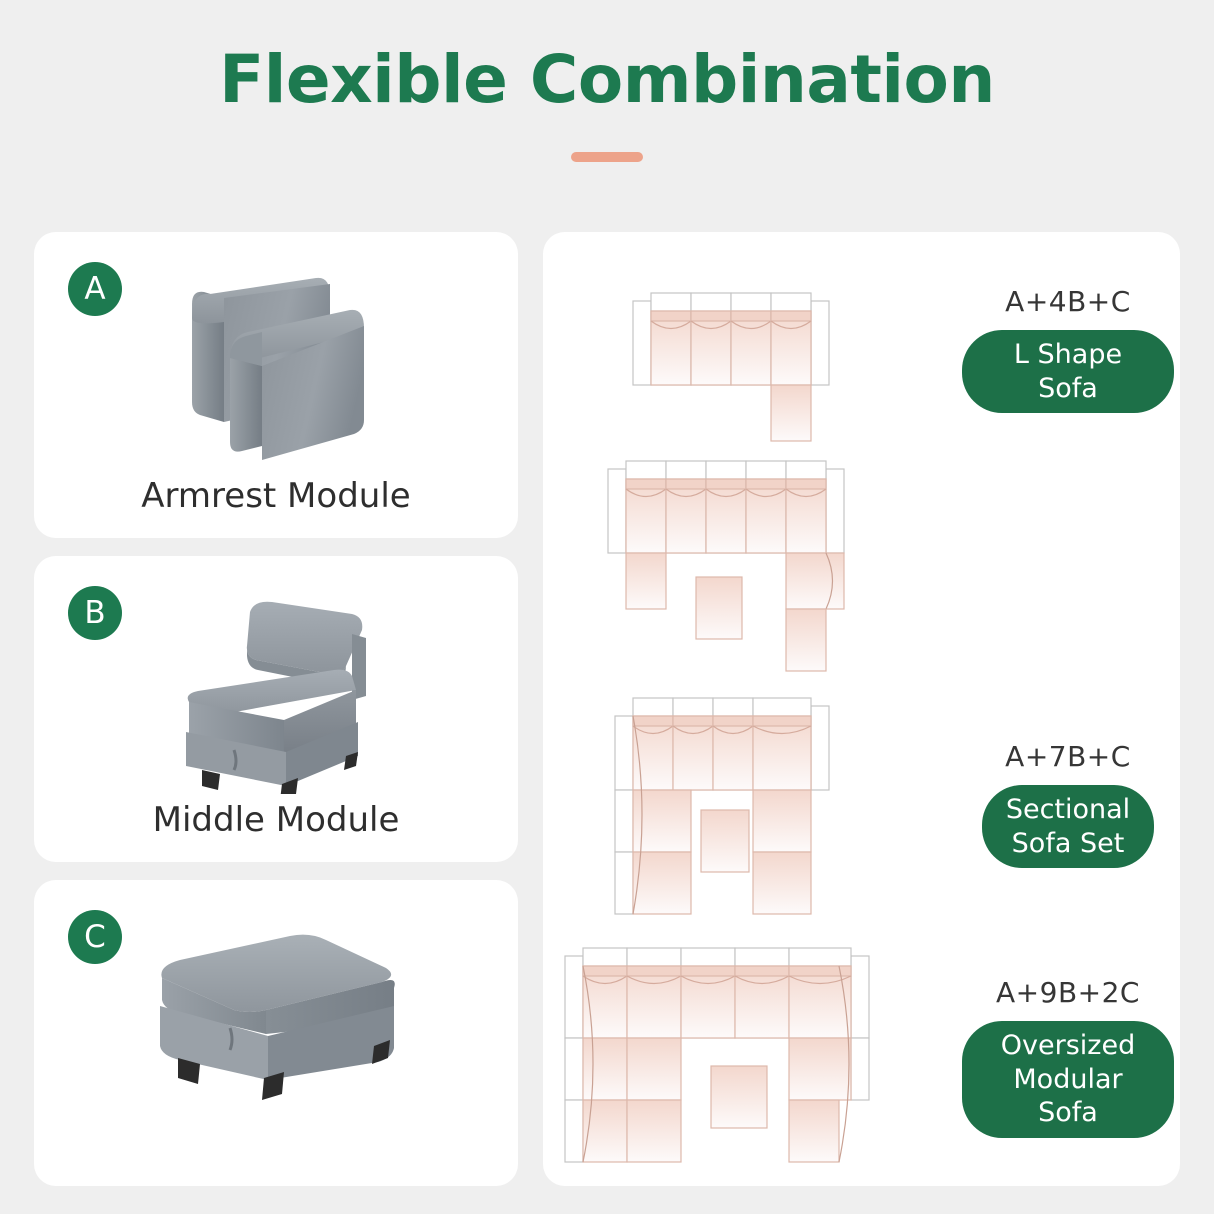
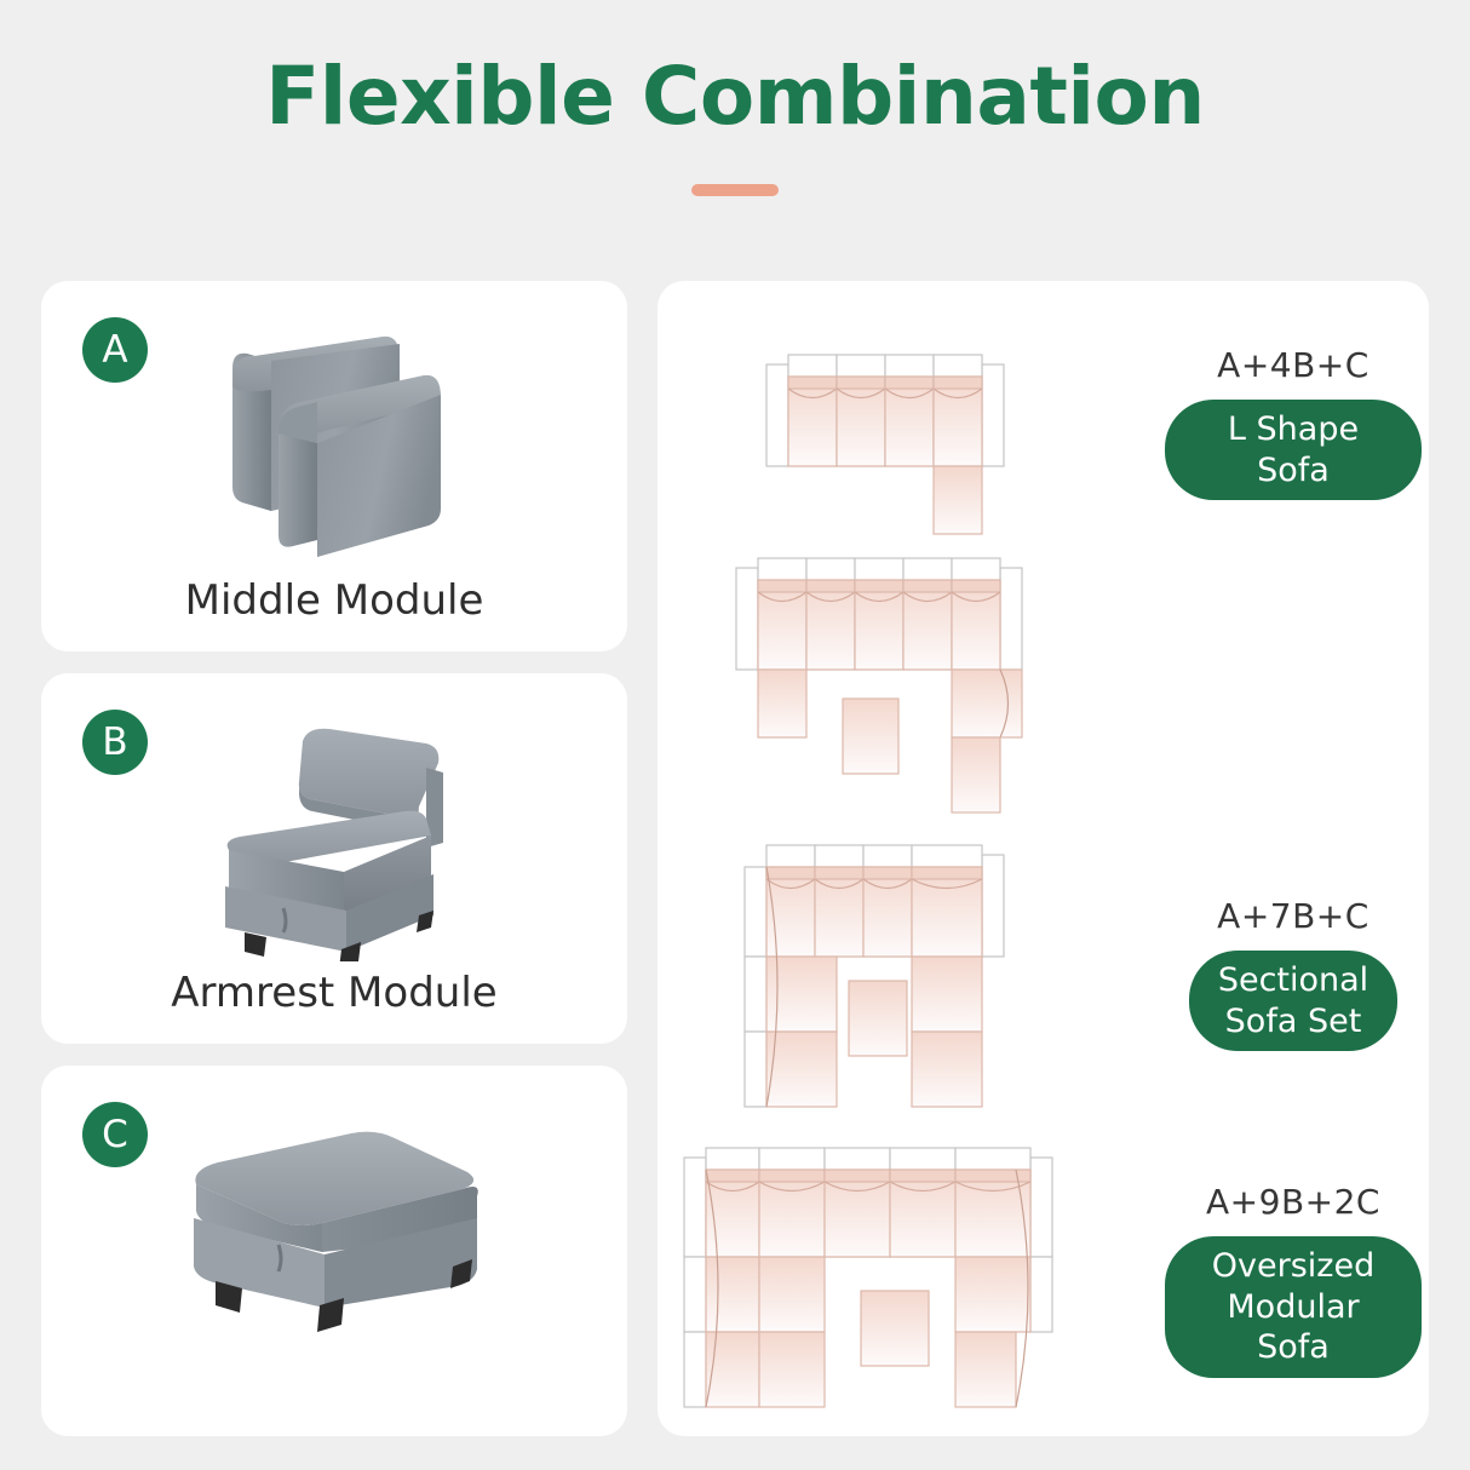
  Flexible Combination
  A
- Armrest Module
+ Middle Module
  B
- Middle Module
+ Armrest Module
  C
  A+4B+C
  L Shape Sofa
  A+7B+C
  Sectional
  Sofa Set
  A+9B+2C
  Oversized
  Modular Sofa
